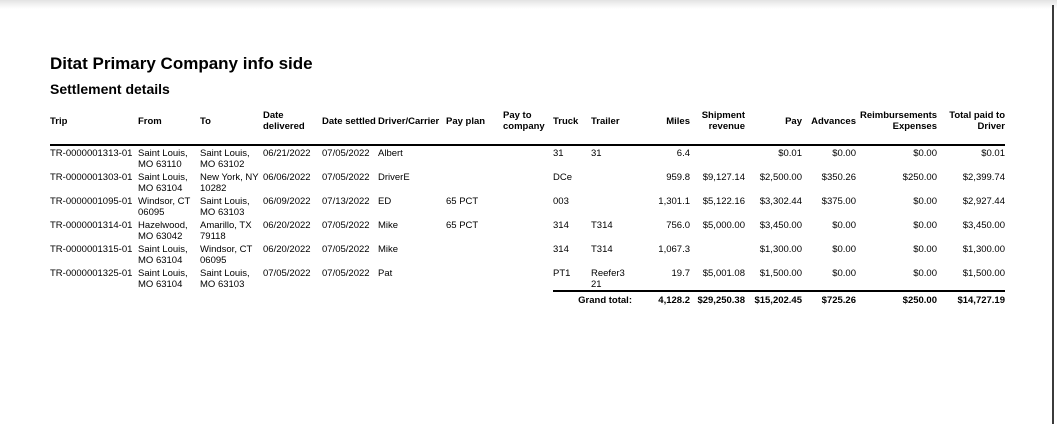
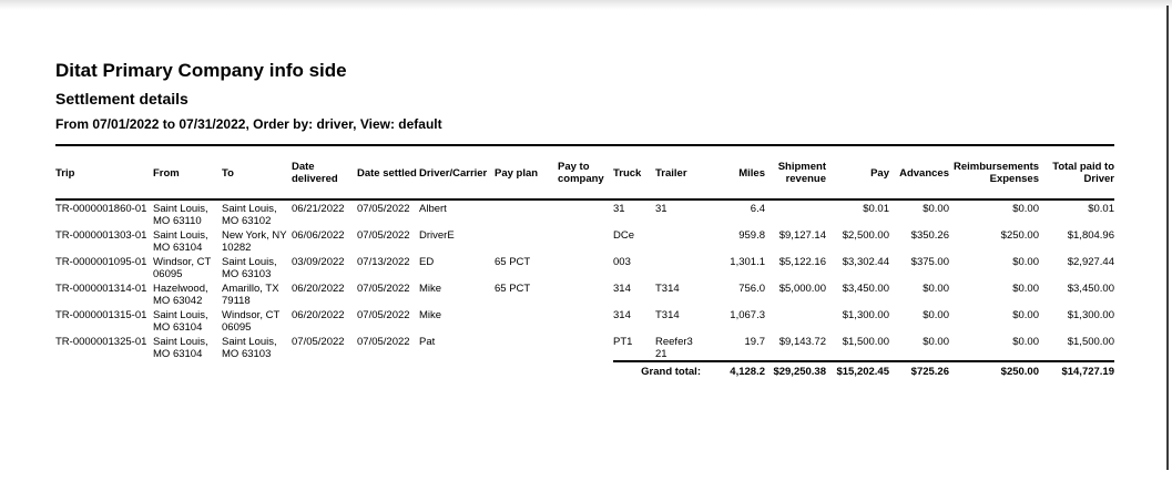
  Ditat Primary Company info side
  Settlement details
+ From 07/01/2022 to 07/31/2022, Order by: driver, View: default
  Trip	From	To	Date delivered	Date settled	Driver/Carrier	Pay plan	Pay to company	Truck	Trailer	Miles	Shipment revenue	Pay	Advances	Reimbursements Expenses	Total paid to Driver
- TR-0000001313-01	Saint Louis, MO 63110	Saint Louis, MO 63102	06/21/2022	07/05/2022	Albert			31	31	6.4		$0.01	$0.00	$0.00	$0.01
+ TR-0000001860-01	Saint Louis, MO 63110	Saint Louis, MO 63102	06/21/2022	07/05/2022	Albert			31	31	6.4		$0.01	$0.00	$0.00	$0.01
- TR-0000001303-01	Saint Louis, MO 63104	New York, NY 10282	06/06/2022	07/05/2022	DriverE			DCe		959.8	$9,127.14	$2,500.00	$350.26	$250.00	$2,399.74
+ TR-0000001303-01	Saint Louis, MO 63104	New York, NY 10282	06/06/2022	07/05/2022	DriverE			DCe		959.8	$9,127.14	$2,500.00	$350.26	$250.00	$1,804.96
- TR-0000001095-01	Windsor, CT 06095	Saint Louis, MO 63103	06/09/2022	07/13/2022	ED	65 PCT		003		1,301.1	$5,122.16	$3,302.44	$375.00	$0.00	$2,927.44
+ TR-0000001095-01	Windsor, CT 06095	Saint Louis, MO 63103	03/09/2022	07/13/2022	ED	65 PCT		003		1,301.1	$5,122.16	$3,302.44	$375.00	$0.00	$2,927.44
  TR-0000001314-01	Hazelwood, MO 63042	Amarillo, TX 79118	06/20/2022	07/05/2022	Mike	65 PCT		314	T314	756.0	$5,000.00	$3,450.00	$0.00	$0.00	$3,450.00
  TR-0000001315-01	Saint Louis, MO 63104	Windsor, CT 06095	06/20/2022	07/05/2022	Mike			314	T314	1,067.3		$1,300.00	$0.00	$0.00	$1,300.00
- TR-0000001325-01	Saint Louis, MO 63104	Saint Louis, MO 63103	07/05/2022	07/05/2022	Pat			PT1	Reefer3 21	19.7	$5,001.08	$1,500.00	$0.00	$0.00	$1,500.00
+ TR-0000001325-01	Saint Louis, MO 63104	Saint Louis, MO 63103	07/05/2022	07/05/2022	Pat			PT1	Reefer3 21	19.7	$9,143.72	$1,500.00	$0.00	$0.00	$1,500.00
  	Grand total:	4,128.2	$29,250.38	$15,202.45	$725.26	$250.00	$14,727.19
